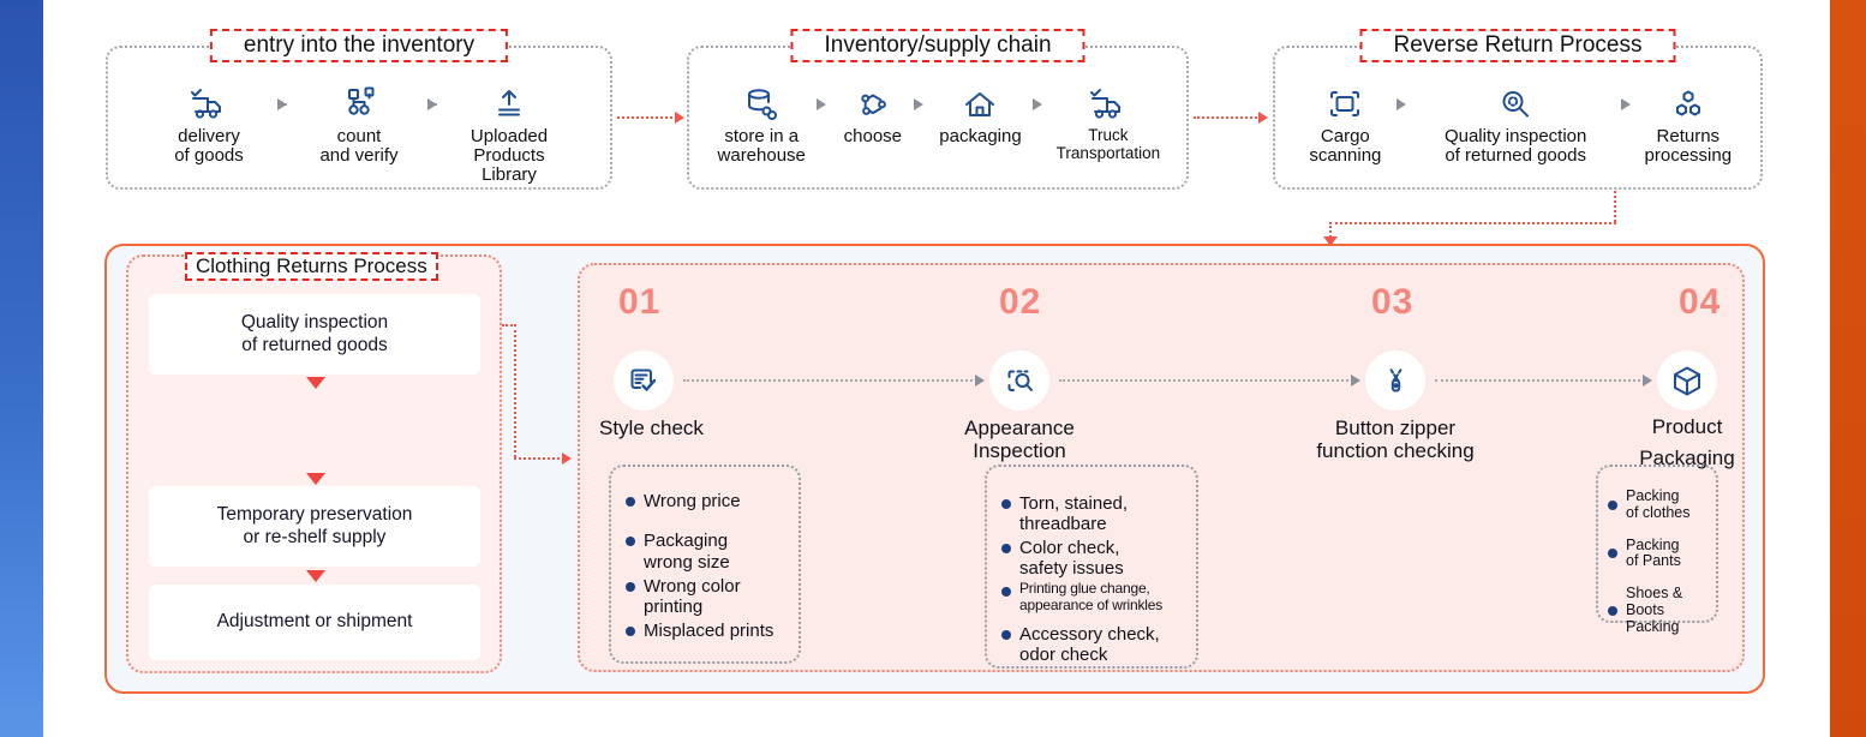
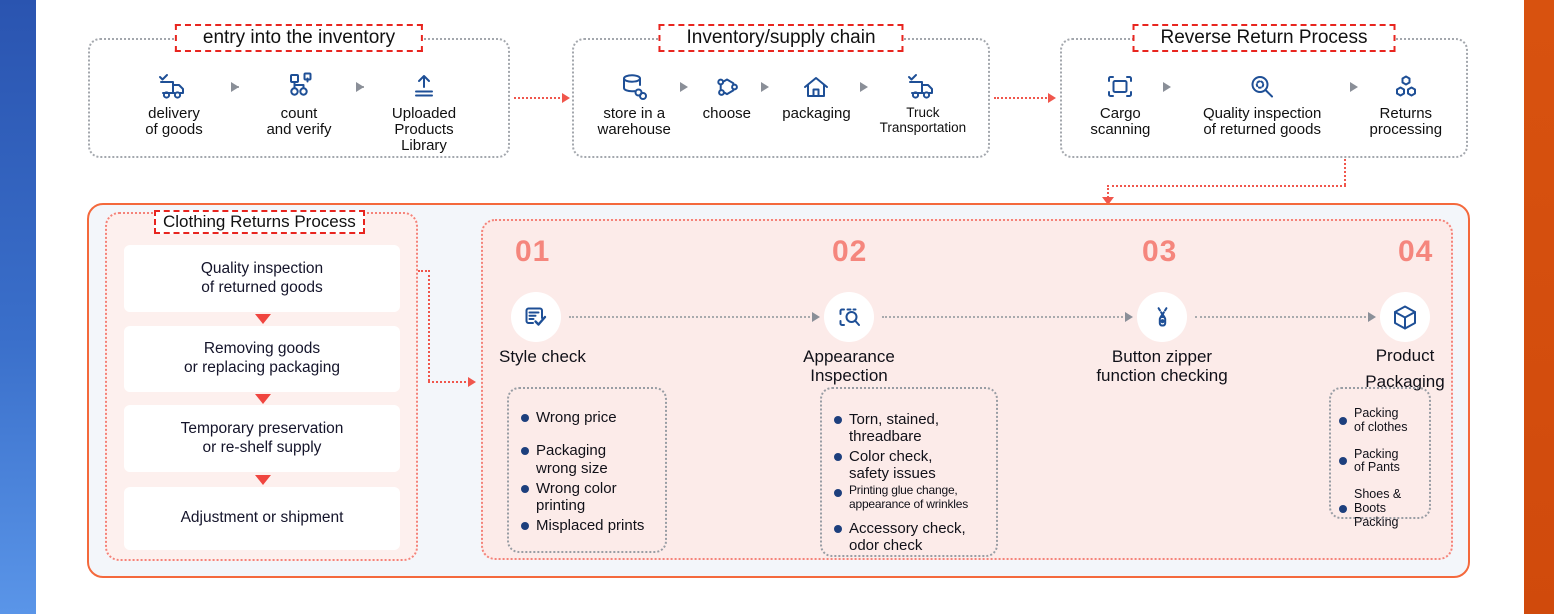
  entry into the inventory
  delivery
  of goods
  count
  and verify
  Uploaded
  Products
  Library
  Inventory/supply chain
  store in a
  warehouse
  choose
  packaging
  Truck
  Transportation
  Reverse Return Process
  Cargo
  scanning
  Quality inspection
  of returned goods
  Returns
  processing
  Clothing Returns Process
  Quality inspection
  of returned goods
+ Removing goods
+ or replacing packaging
  Temporary preservation
  or re-shelf supply
  Adjustment or shipment
  01
  Style check
  Wrong price
  Packaging
  wrong size
  Wrong color
  printing
  Misplaced prints
  02
  Appearance
  Inspection
  Torn, stained,
  threadbare
  Color check,
  safety issues
  Printing glue change,
  appearance of wrinkles
  Accessory check,
  odor check
  03
  Button zipper
  function checking
  04
  Product
  Packaging
  Packing
  of clothes
  Packing
  of Pants
  Shoes &
  Boots Packing
